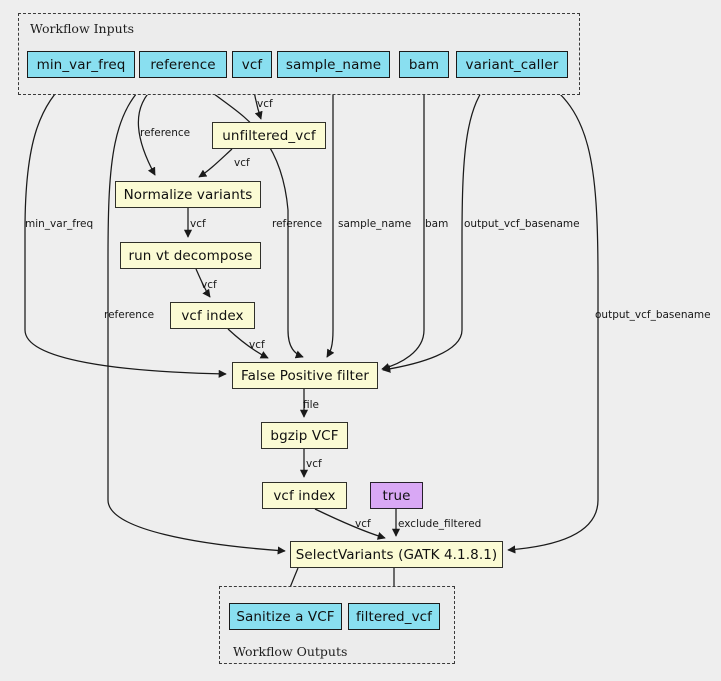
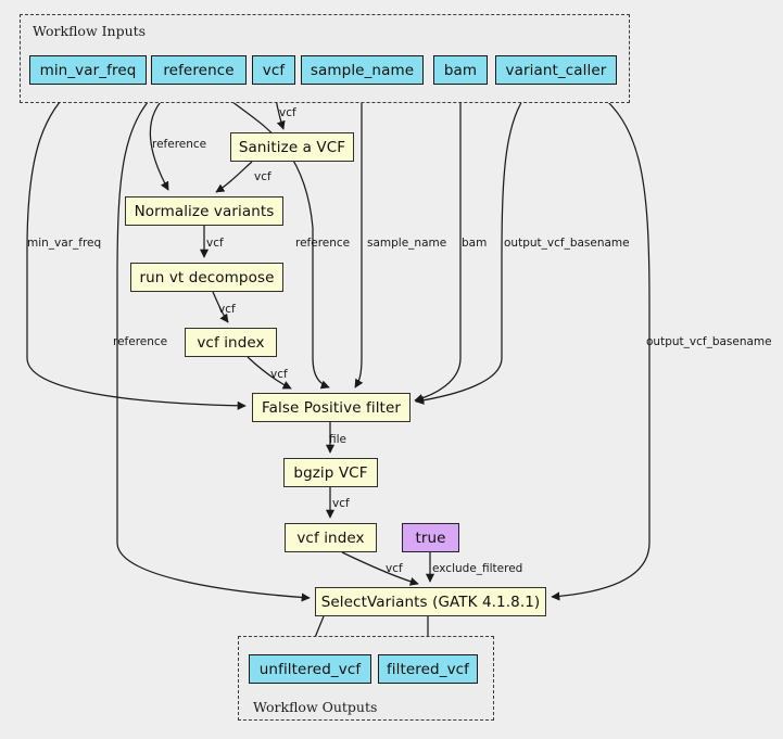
  Workflow Inputs
  Workflow Outputs
  min_var_freq
  reference
  vcf
  sample_name
  bam
  variant_caller
- unfiltered_vcf
+ Sanitize a VCF
  Normalize variants
  run vt decompose
  vcf index
  False Positive filter
  bgzip VCF
  vcf index
  true
  SelectVariants (GATK 4.1.8.1)
- Sanitize a VCF
+ unfiltered_vcf
  filtered_vcf
  vcf
  reference
  vcf
  vcf
  vcf
  min_var_freq
  reference
  reference
  sample_name
  bam
  output_vcf_basename
  output_vcf_basename
  vcf
  file
  vcf
  vcf
  exclude_filtered
